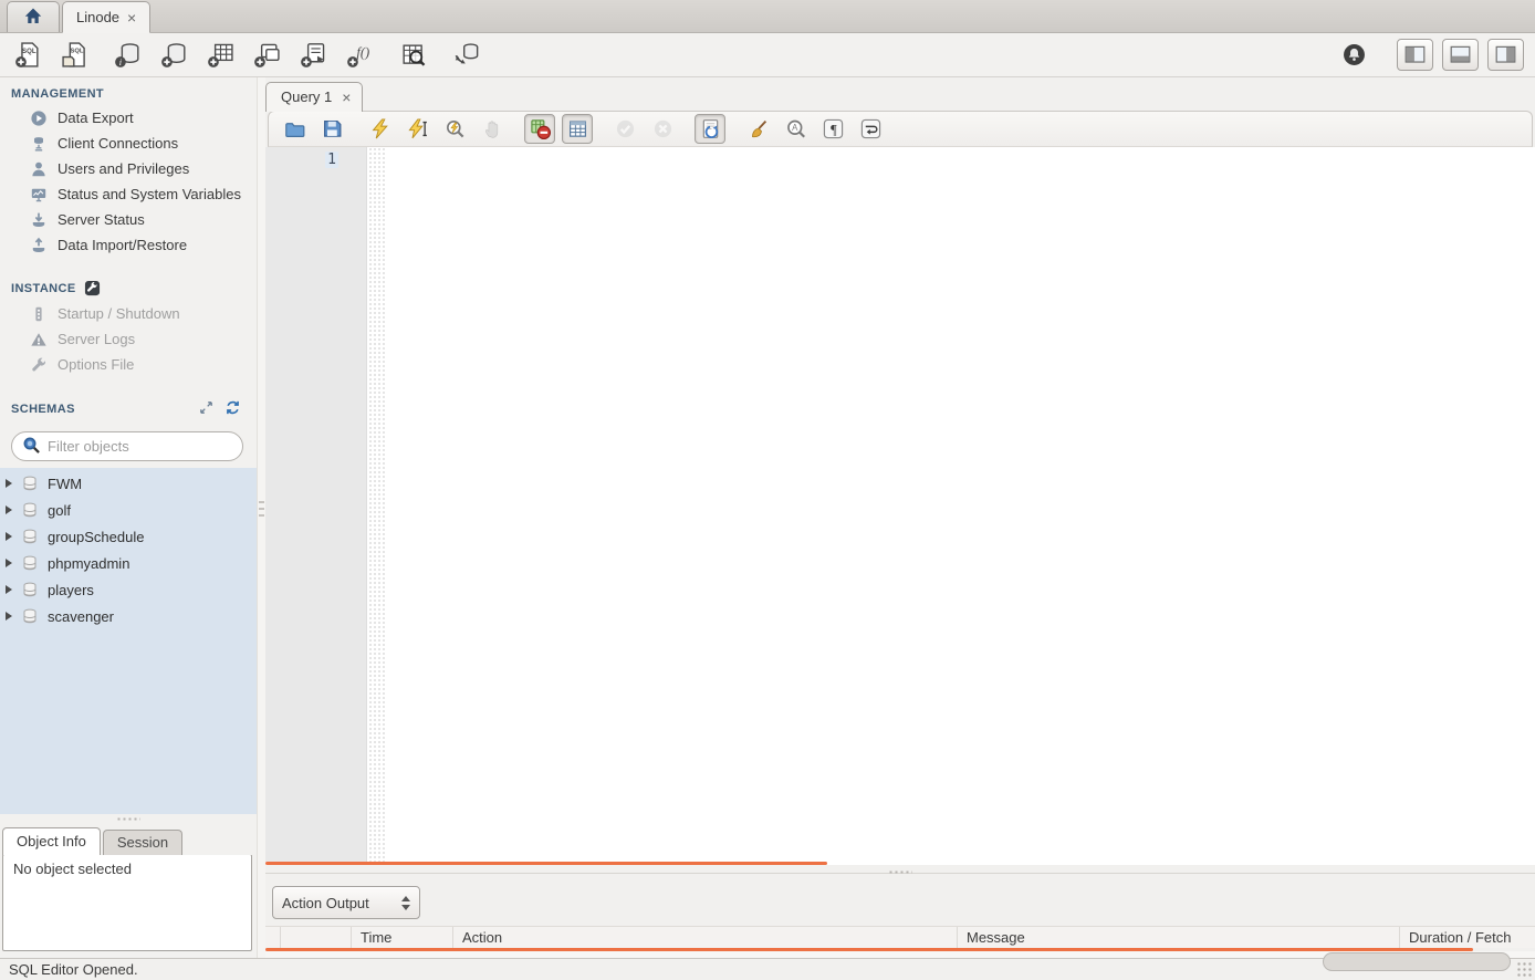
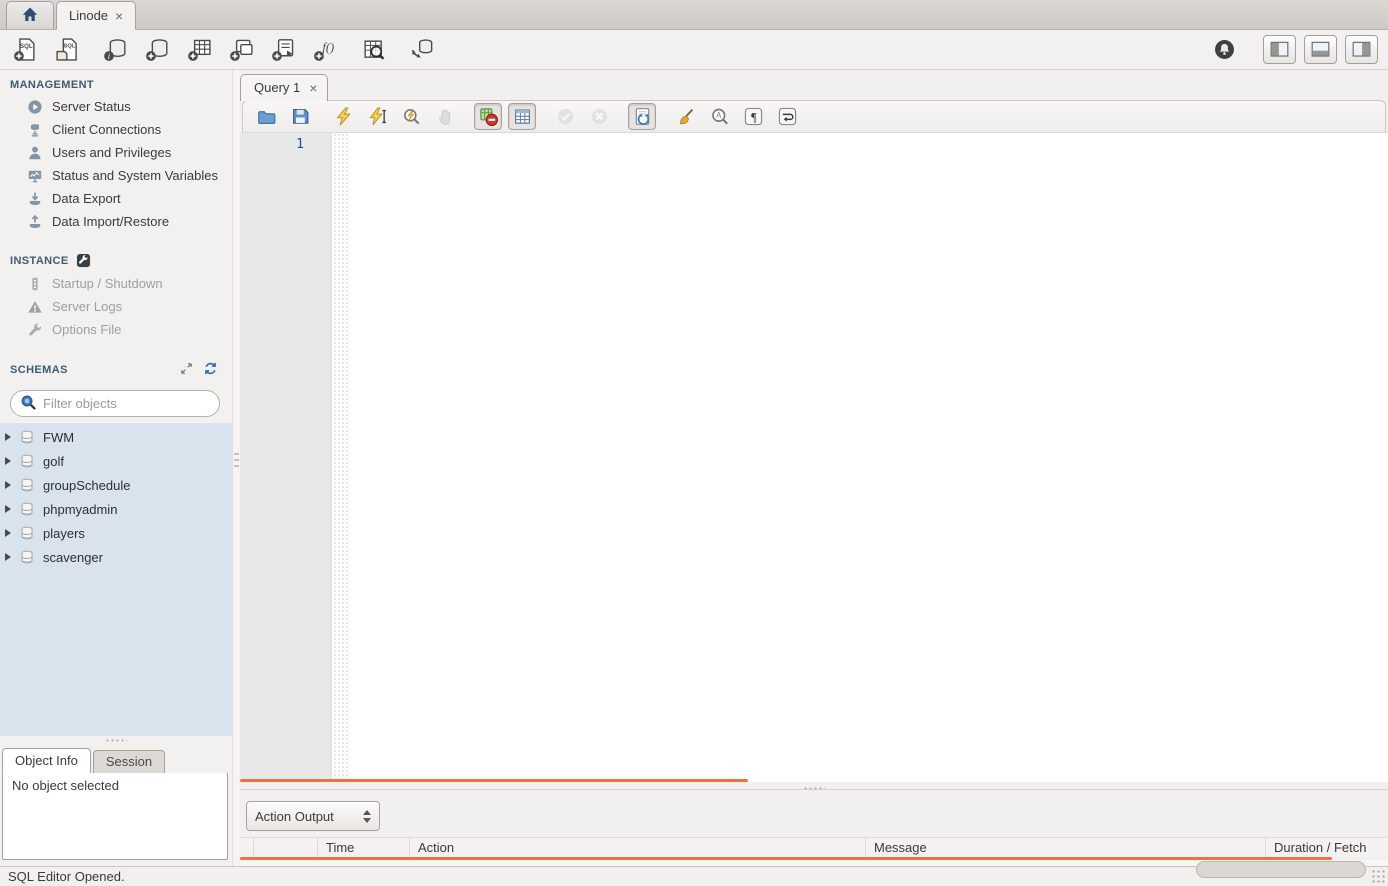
  Linode
  ×
  i
  f()
  MANAGEMENT
- Data Export
+ Server Status
  Client Connections
  Users and Privileges
  Status and System Variables
- Server Status
+ Data Export
  Data Import/Restore
  INSTANCE
  Startup / Shutdown
  Server Logs
  Options File
  SCHEMAS
  Filter objects
  FWM
  golf
  groupSchedule
  phpmyadmin
  players
  scavenger
  Object Info
  Session
  No object selected
  Query 1
  ×
  A
  ¶
  1
  Action Output
  Time
  Action
  Message
  Duration / Fetch
  SQL Editor Opened.
